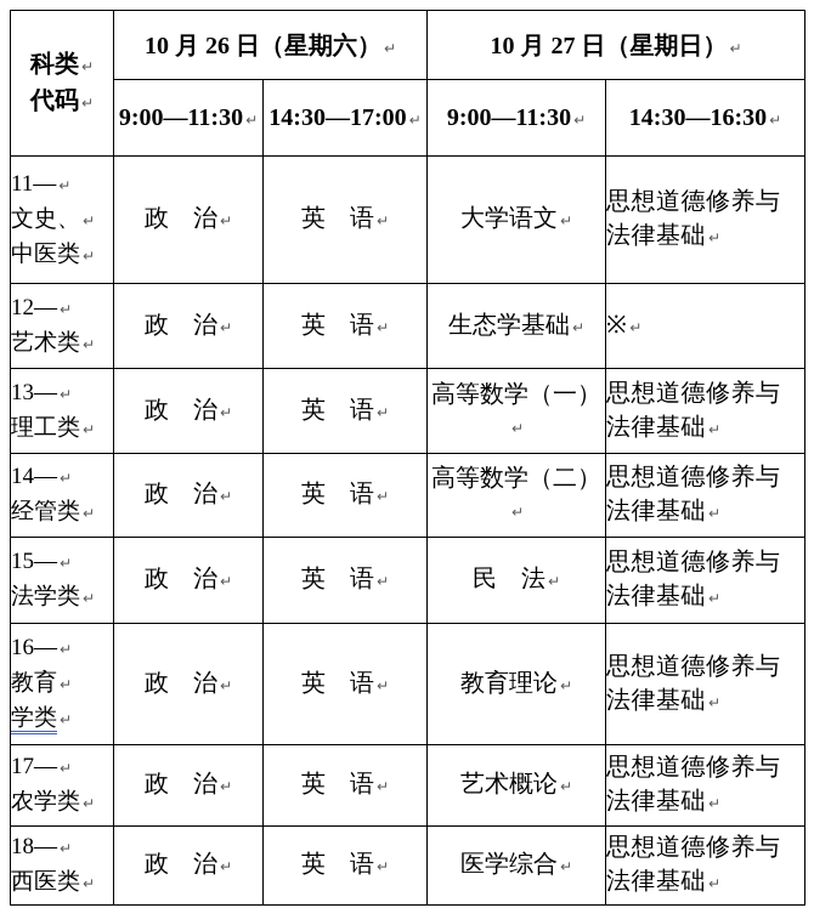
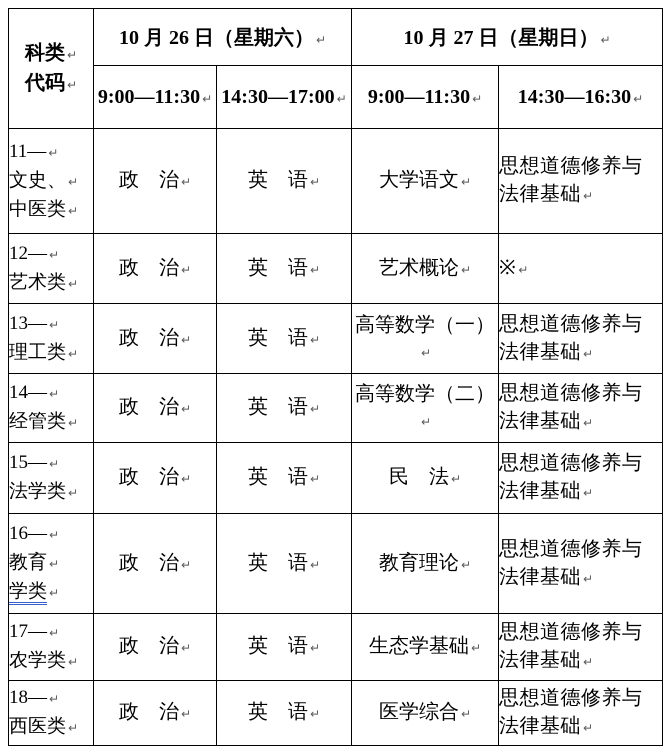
  科类 ↵ 代码 ↵	10 月 26 日（星期六） ↵	10 月 27 日（星期日） ↵
  9:00—11:30 ↵	14:30—17:00 ↵	9:00—11:30 ↵	14:30—16:30 ↵
  11— ↵ 文史、 ↵ 中医类 ↵	政 治 ↵	英 语 ↵	大学语文 ↵	思想道德修养与法律基础 ↵
- 12— ↵ 艺术类 ↵	政 治 ↵	英 语 ↵	生态学基础 ↵	※ ↵
+ 12— ↵ 艺术类 ↵	政 治 ↵	英 语 ↵	艺术概论 ↵	※ ↵
  13— ↵ 理工类 ↵	政 治 ↵	英 语 ↵	高等数学（一）↵	思想道德修养与法律基础 ↵
  14— ↵ 经管类 ↵	政 治 ↵	英 语 ↵	高等数学（二）↵	思想道德修养与法律基础 ↵
  15— ↵ 法学类 ↵	政 治 ↵	英 语 ↵	民 法 ↵	思想道德修养与法律基础 ↵
  16— ↵ 教育 ↵ 学类 ↵	政 治 ↵	英 语 ↵	教育理论 ↵	思想道德修养与法律基础 ↵
- 17— ↵ 农学类 ↵	政 治 ↵	英 语 ↵	艺术概论 ↵	思想道德修养与法律基础 ↵
+ 17— ↵ 农学类 ↵	政 治 ↵	英 语 ↵	生态学基础 ↵	思想道德修养与法律基础 ↵
  18— ↵ 西医类 ↵	政 治 ↵	英 语 ↵	医学综合 ↵	思想道德修养与法律基础 ↵
